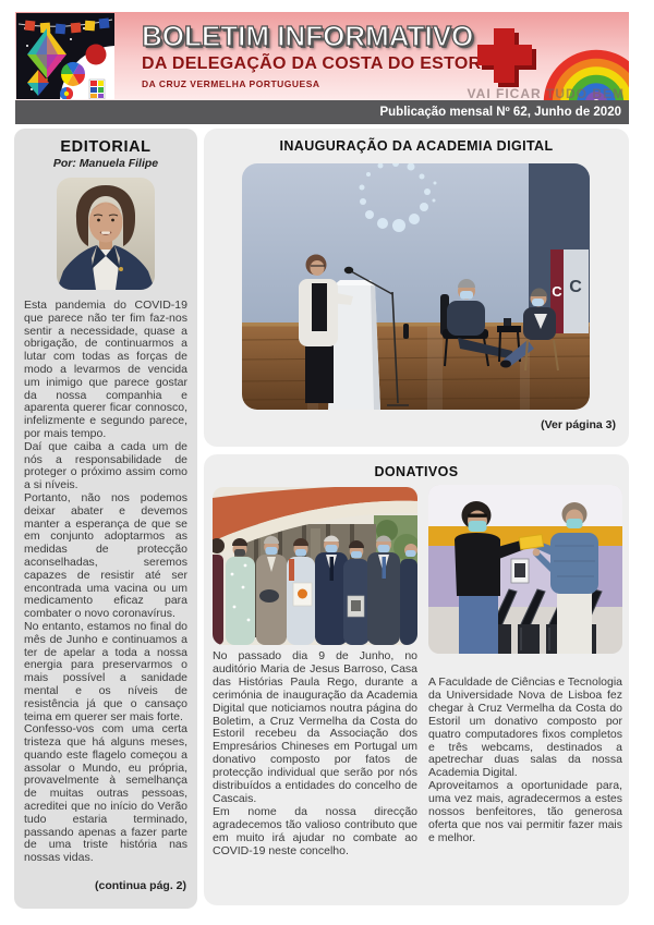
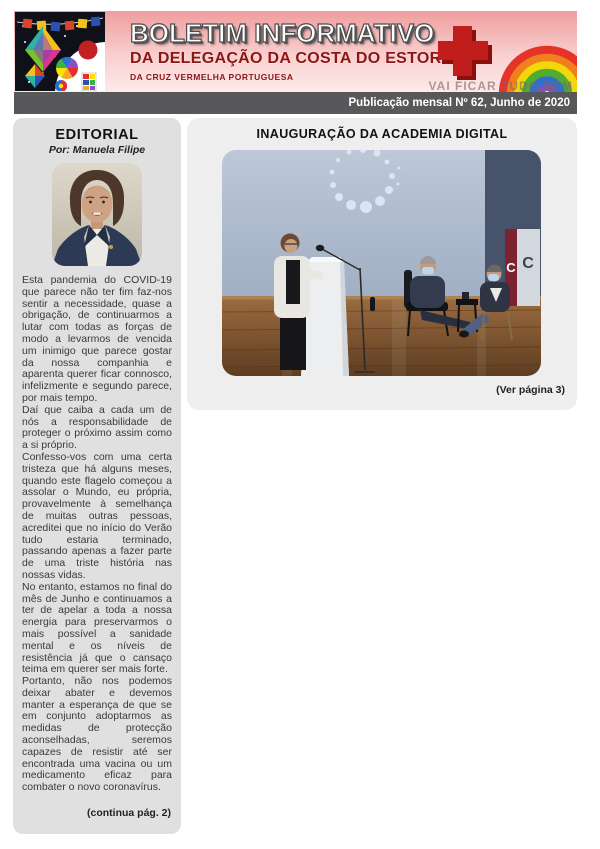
  BOLETIM INFORMATIVO
  DA DELEGAÇÃO DA COSTA DO ESTOR
  DA CRUZ VERMELHA PORTUGUESA
  VAI FICAR TUDO BEM
  Publicação mensal Nº 62, Junho de 2020
  EDITORIAL
  Por: Manuela Filipe
  Esta pandemia do COVID-19 que parece não ter fim faz-nos sentir a necessidade, quase a obrigação, de continuarmos a lutar com todas as forças de modo a levarmos de vencida um inimigo que parece gostar da nossa companhia e aparenta querer ficar connosco, infelizmente e segundo parece, por mais tempo.
- Daí que caiba a cada um de nós a responsabilidade de proteger o próximo assim como a si níveis.
+ Daí que caiba a cada um de nós a responsabilidade de proteger o próximo assim como a si próprio.
- Portanto, não nos podemos deixar abater e devemos manter a esperança de que se em conjunto adoptarmos as medidas de protecção aconselhadas, seremos capazes de resistir até ser encontrada uma vacina ou um medicamento eficaz para combater o novo coronavírus.
+ Confesso-vos com uma certa tristeza que há alguns meses, quando este flagelo começou a assolar o Mundo, eu própria, provavelmente à semelhança de muitas outras pessoas, acreditei que no início do Verão tudo estaria terminado, passando apenas a fazer parte de uma triste história nas nossas vidas.
  No entanto, estamos no final do mês de Junho e continuamos a ter de apelar a toda a nossa energia para preservarmos o mais possível a sanidade mental e os níveis de resistência já que o cansaço teima em querer ser mais forte.
- Confesso-vos com uma certa tristeza que há alguns meses, quando este flagelo começou a assolar o Mundo, eu própria, provavelmente à semelhança de muitas outras pessoas, acreditei que no início do Verão tudo estaria terminado, passando apenas a fazer parte de uma triste história nas nossas vidas.
+ Portanto, não nos podemos deixar abater e devemos manter a esperança de que se em conjunto adoptarmos as medidas de protecção aconselhadas, seremos capazes de resistir até ser encontrada uma vacina ou um medicamento eficaz para combater o novo coronavírus.
  (continua pág. 2)
  INAUGURAÇÃO DA ACADEMIA DIGITAL
  C
  C
  (Ver página 3)
- DONATIVOS
- No passado dia 9 de Junho, no auditório Maria de Jesus Barroso, Casa das Histórias Paula Rego, durante a cerimónia de inauguração da Academia Digital que noticiamos noutra página do Boletim, a Cruz Vermelha da Costa do Estoril recebeu da Associação dos Empresários Chineses em Portugal um donativo composto por fatos de protecção individual que serão por nós distribuídos a entidades do concelho de Cascais.
- Em nome da nossa direcção agradecemos tão valioso contributo que em muito irá ajudar no combate ao COVID-19 neste concelho.
- A Faculdade de Ciências e Tecnologia da Universidade Nova de Lisboa fez chegar à Cruz Vermelha da Costa do Estoril um donativo composto por quatro computadores fixos completos e três webcams, destinados a apetrechar duas salas da nossa Academia Digital.
- Aproveitamos a oportunidade para, uma vez mais, agradecermos a estes nossos benfeitores, tão generosa oferta que nos vai permitir fazer mais e melhor.
